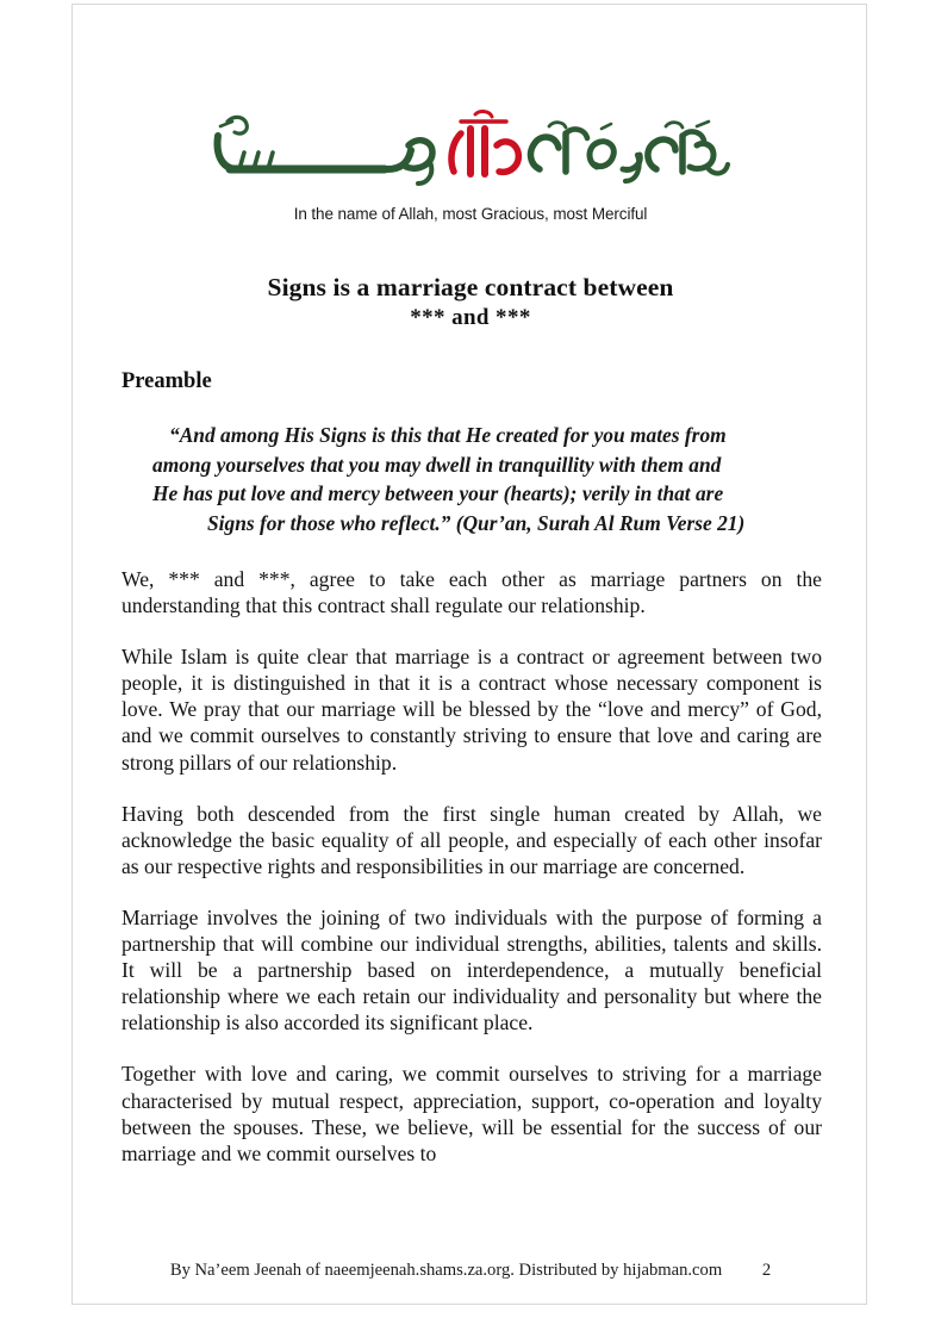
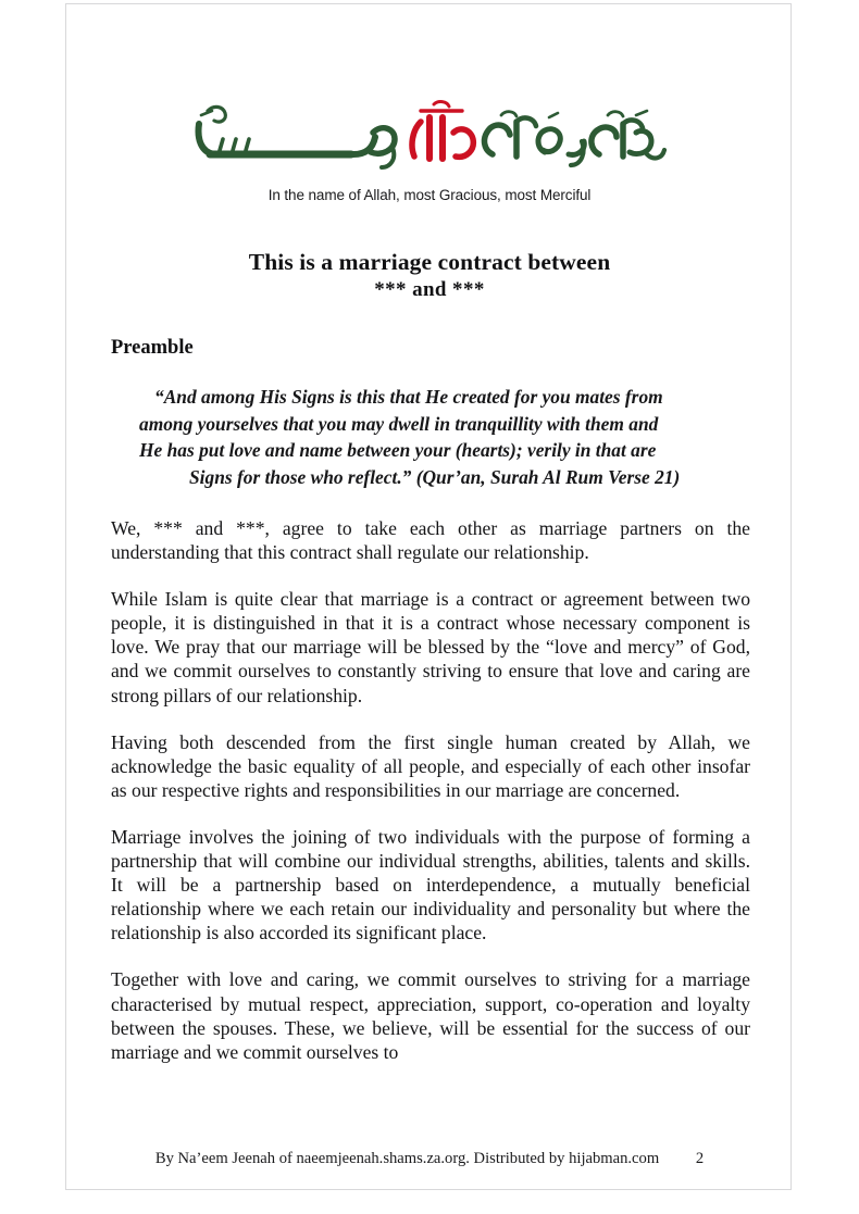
  In the name of Allah, most Gracious, most Merciful
- Signs is a marriage contract between
+ This is a marriage contract between
  *** and ***
  Preamble
  “And among His Signs is this that He created for you mates from
  among yourselves that you may dwell in tranquillity with them and
- He has put love and mercy between your (hearts); verily in that are
+ He has put love and name between your (hearts); verily in that are
  Signs for those who reflect.” (Qur’an, Surah Al Rum Verse 21)
  We, *** and ***, agree to take each other as marriage partners on the understanding that this contract shall regulate our relationship.
  While Islam is quite clear that marriage is a contract or agreement between two people, it is distinguished in that it is a contract whose necessary component is love. We pray that our marriage will be blessed by the “love and mercy” of God, and we commit ourselves to constantly striving to ensure that love and caring are strong pillars of our relationship.
  Having both descended from the first single human created by Allah, we acknowledge the basic equality of all people, and especially of each other insofar as our respective rights and responsibilities in our marriage are concerned.
  Marriage involves the joining of two individuals with the purpose of forming a partnership that will combine our individual strengths, abilities, talents and skills. It will be a partnership based on interdependence, a mutually beneficial relationship where we each retain our individuality and personality but where the relationship is also accorded its significant place.
  Together with love and caring, we commit ourselves to striving for a marriage characterised by mutual respect, appreciation, support, co-operation and loyalty between the spouses. These, we believe, will be essential for the success of our marriage and we commit ourselves to
  By Na’eem Jeenah of naeemjeenah.shams.za.org. Distributed by hijabman.com 2
